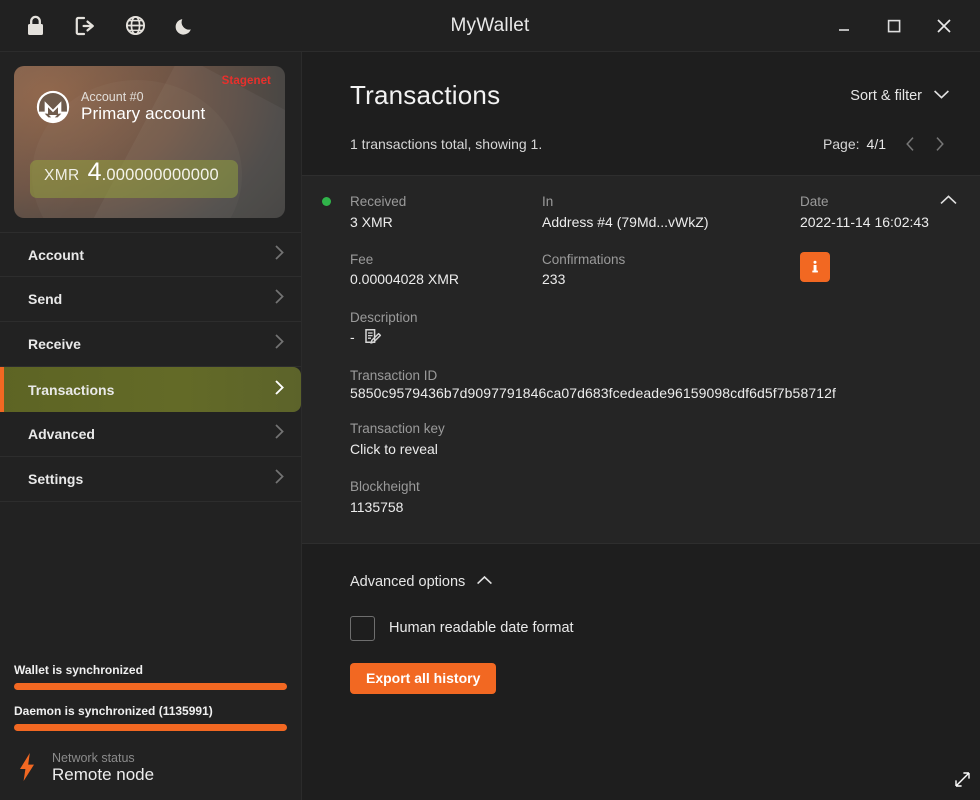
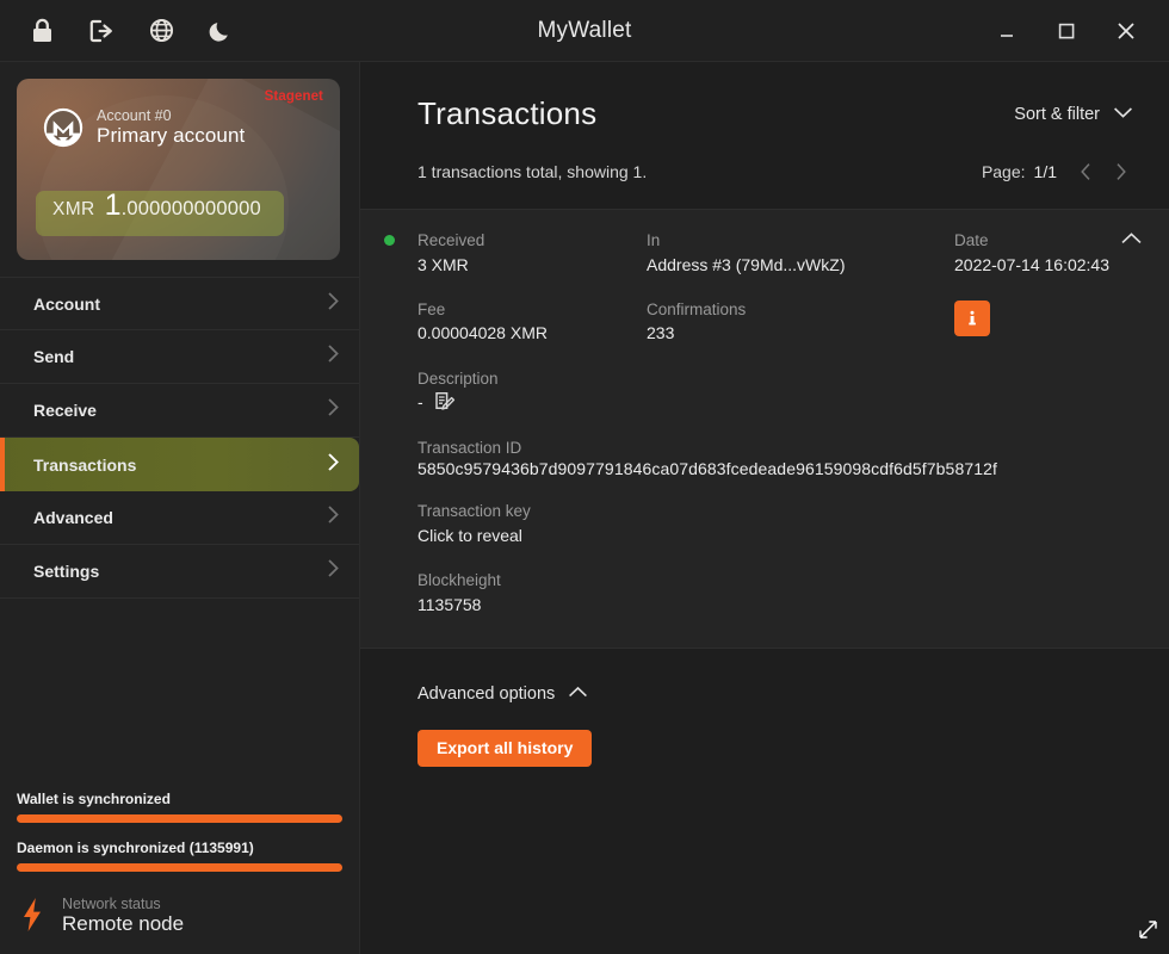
  MyWallet
  Stagenet
  Account #0
  Primary account
  XMR
- 4
+ 1
  .000000000000
  Account
  Send
  Receive
  Transactions
  Advanced
  Settings
  Wallet is synchronized
  Daemon is synchronized (1135991)
  Network status
  Remote node
  Transactions
  Sort & filter
  1 transactions total, showing 1.
  Page:
- 4/1
+ 1/1
  Received
  3 XMR
  In
- Address #4 (79Md...vWkZ)
+ Address #3 (79Md...vWkZ)
  Date
- 2022-11-14 16:02:43
+ 2022-07-14 16:02:43
  Fee
  0.00004028 XMR
  Confirmations
  233
  Description
  -
  Transaction ID
  5850c9579436b7d9097791846ca07d683fcedeade96159098cdf6d5f7b58712f
  Transaction key
  Click to reveal
  Blockheight
  1135758
  Advanced options
- Human readable date format
  Export all history
